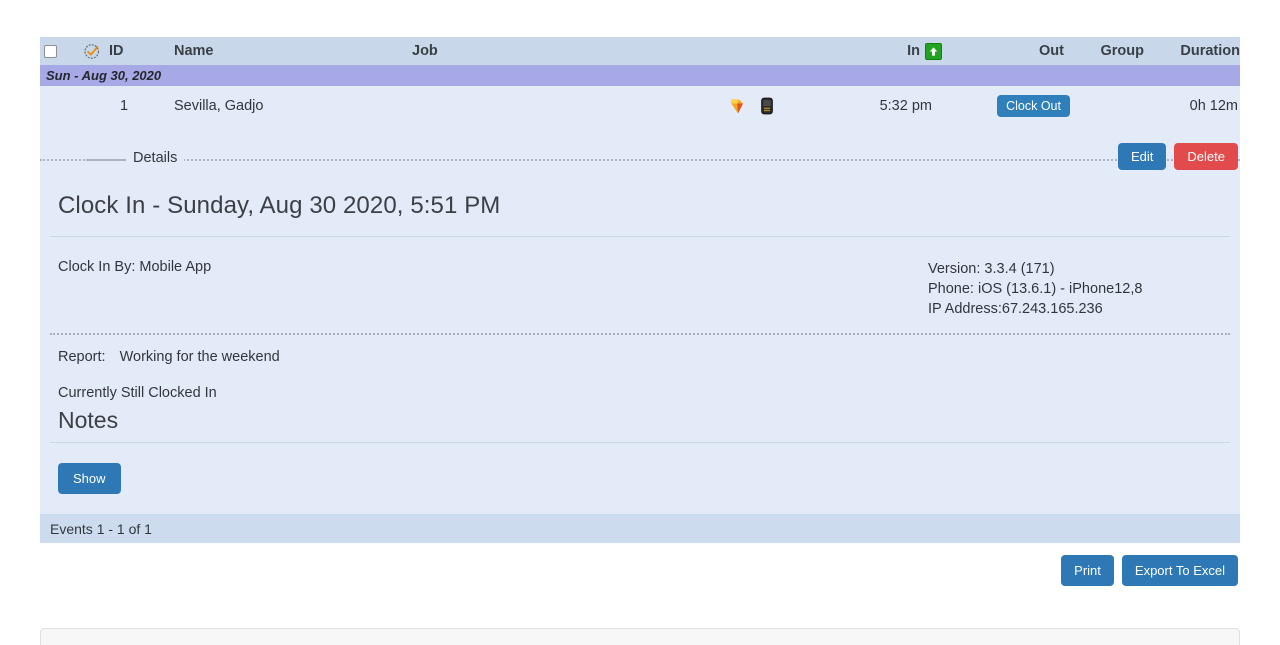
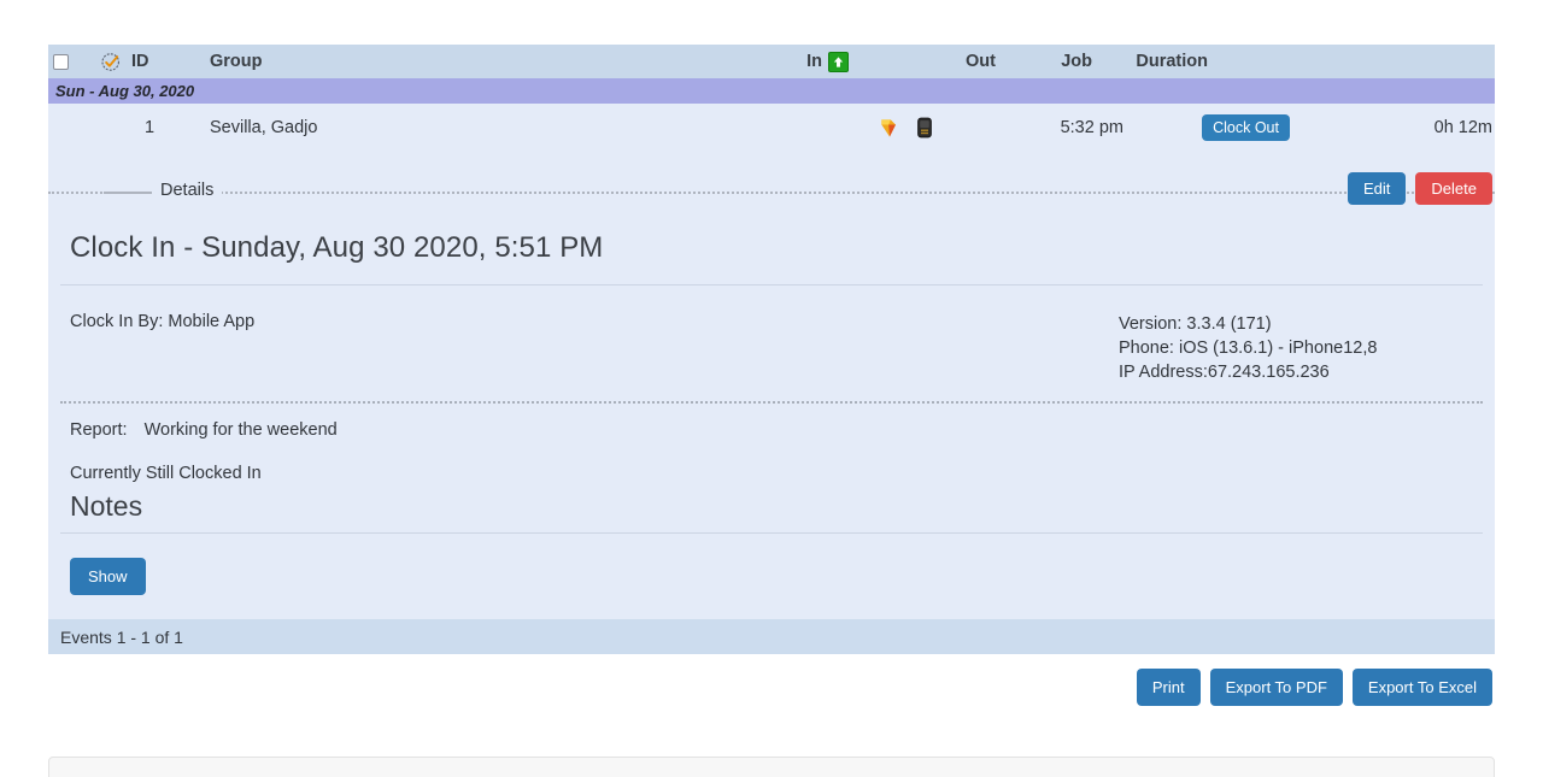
  ID
- Name
- Job
+ Group
  In
  Out
- Group
+ Job
  Duration
  Sun - Aug 30, 2020
  1
  Sevilla, Gadjo
  5:32 pm
  Clock Out
  0h 12m
  Details
  Edit
  Delete
  Clock In - Sunday, Aug 30 2020, 5:51 PM
  Clock In By: Mobile App
  Version: 3.3.4 (171)
  Phone: iOS (13.6.1) - iPhone12,8
  IP Address:67.243.165.236
  Report: Working for the weekend
  Currently Still Clocked In
  Notes
  Show
  Events 1 - 1 of 1
  Print
+ Export To PDF
  Export To Excel
